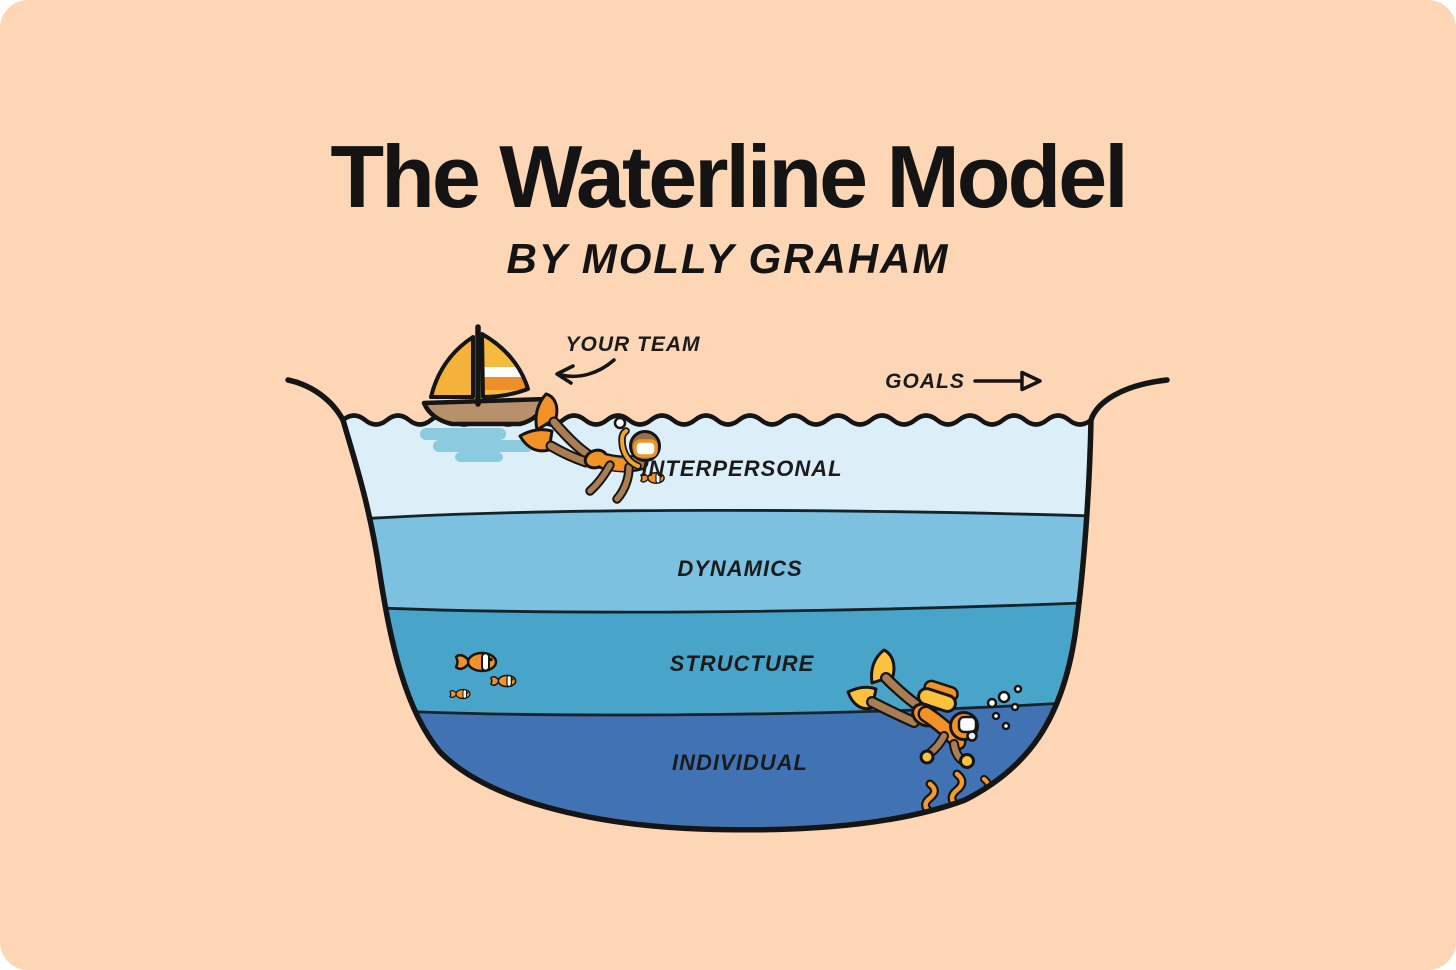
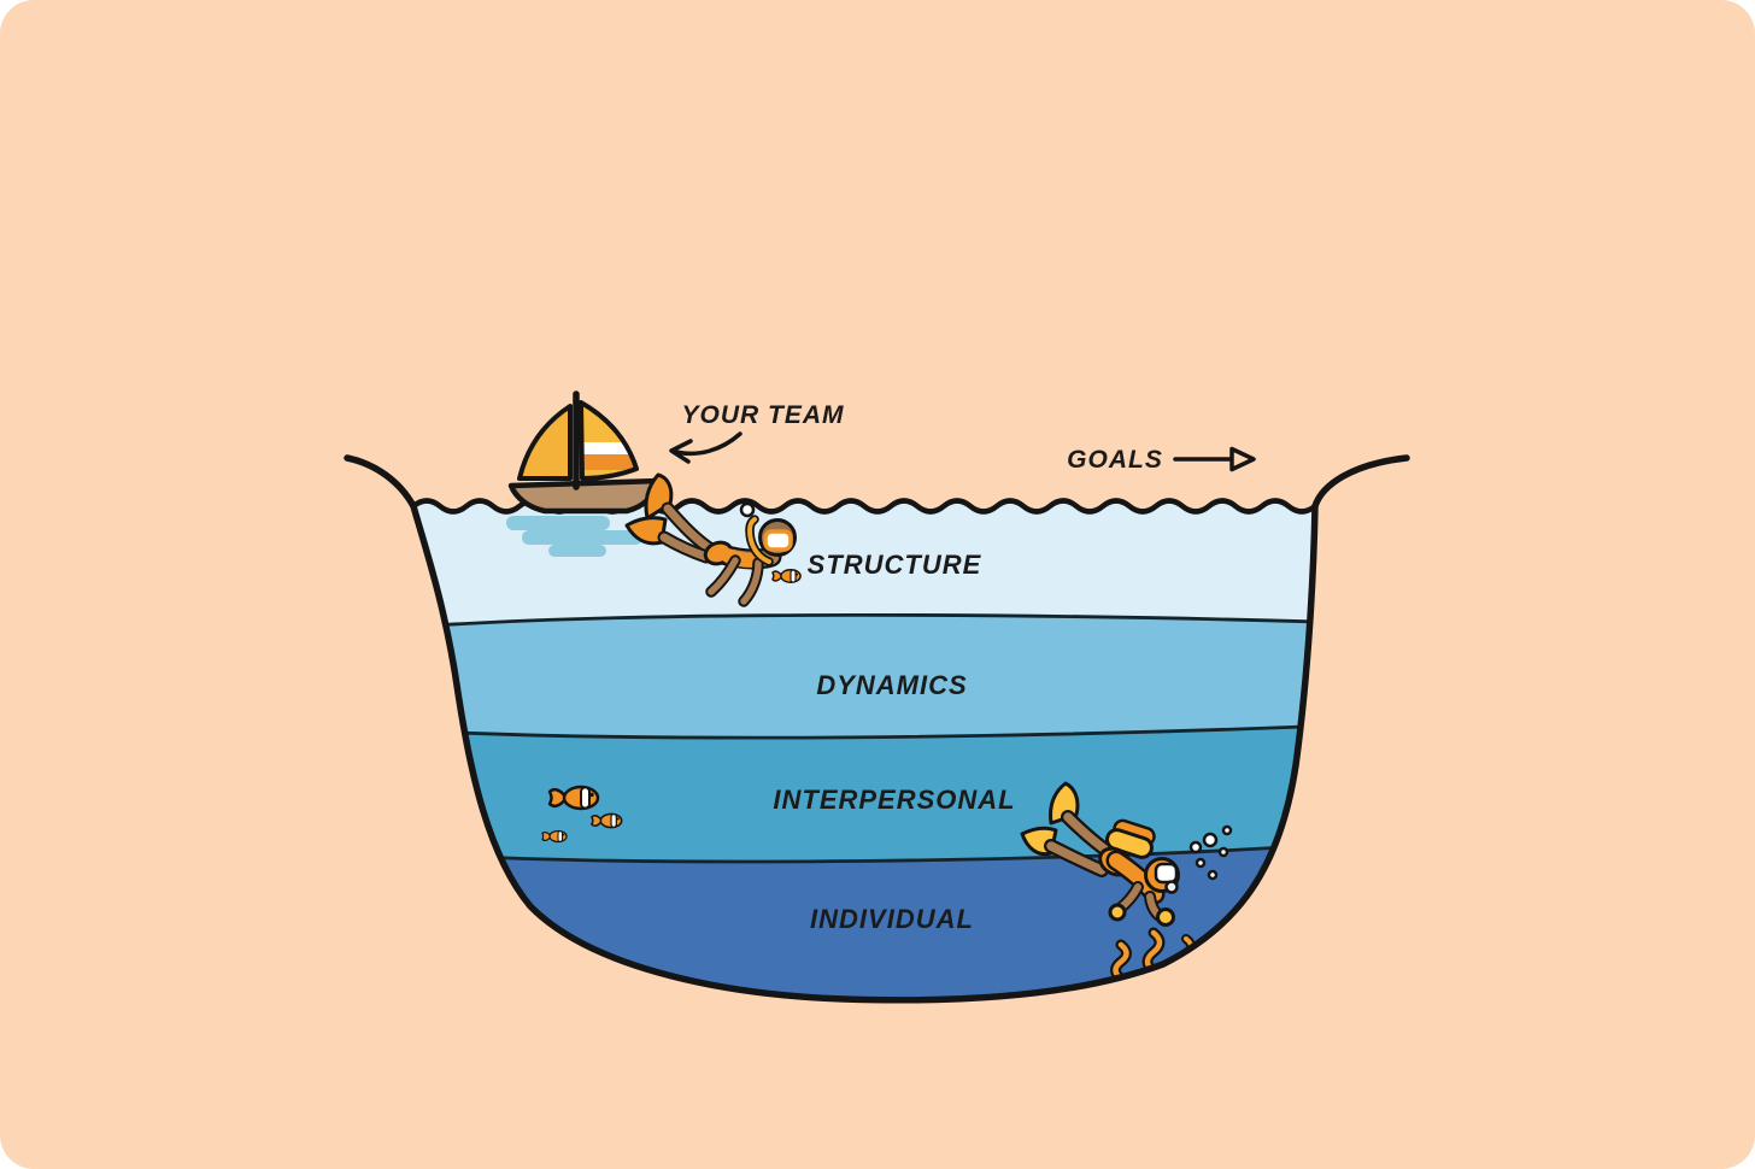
- The Waterline Model
- BY MOLLY GRAHAM
  YOUR TEAM
  GOALS
- INTERPERSONAL
+ STRUCTURE
  DYNAMICS
- STRUCTURE
+ INTERPERSONAL
  INDIVIDUAL
